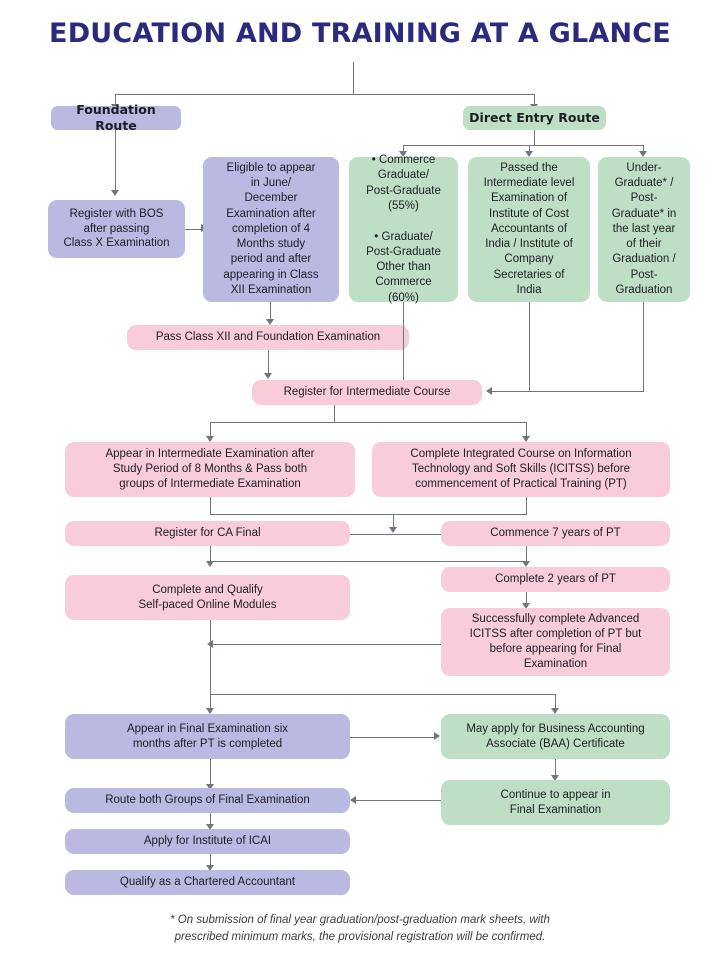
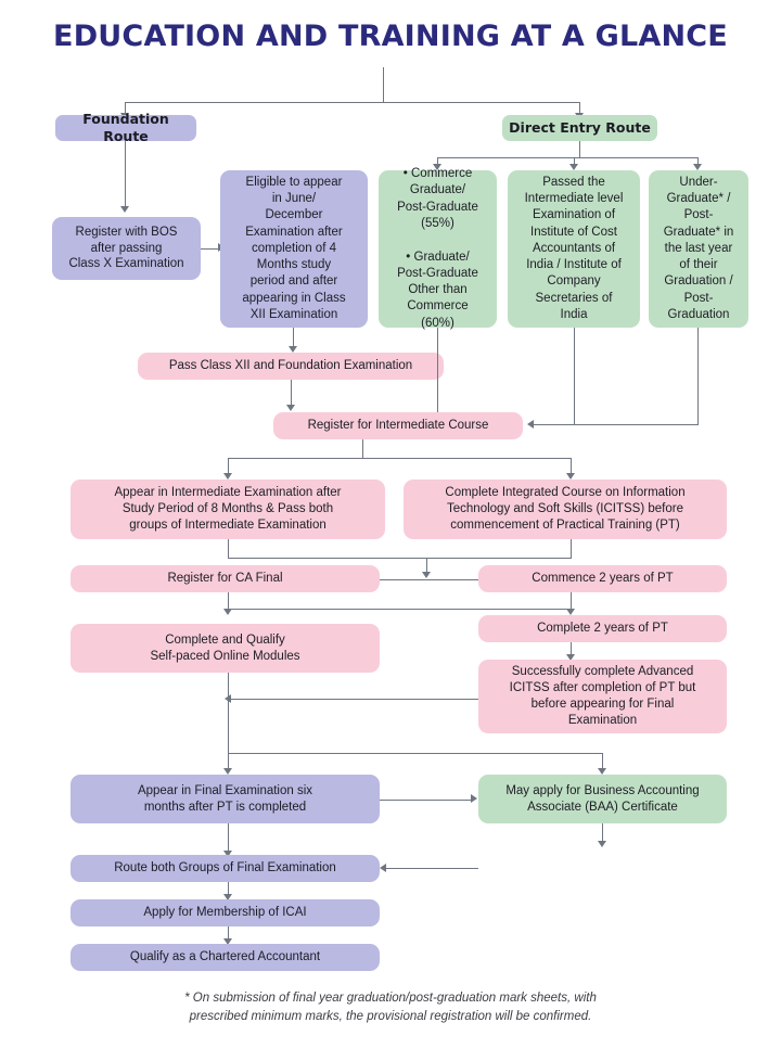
  EDUCATION AND TRAINING AT A GLANCE
  Foundation Route
  Direct Entry Route
  Register with BOS
  after passing
  Class X Examination
  Eligible to appear
  in June/
  December
  Examination after
  completion of 4
  Months study
  period and after
  appearing in Class
  XII Examination
  • Commerce
  Graduate/
  Post-Graduate
  (55%)
  • Graduate/
  Post-Graduate
  Other than
  Commerce
  (60%)
  Passed the
  Intermediate level
  Examination of
  Institute of Cost
  Accountants of
  India / Institute of
  Company
  Secretaries of
  India
  Under-
  Graduate* /
  Post-
  Graduate* in
  the last year
  of their
  Graduation /
  Post-
  Graduation
  Pass Class XII and Foundation Examination
  Register for Intermediate Course
  Appear in Intermediate Examination after
  Study Period of 8 Months & Pass both
  groups of Intermediate Examination
  Complete Integrated Course on Information
  Technology and Soft Skills (ICITSS) before
  commencement of Practical Training (PT)
  Register for CA Final
- Commence 7 years of PT
+ Commence 2 years of PT
  Complete and Qualify
  Self-paced Online Modules
  Complete 2 years of PT
  Successfully complete Advanced
  ICITSS after completion of PT but
  before appearing for Final
  Examination
  Appear in Final Examination six
  months after PT is completed
  May apply for Business Accounting
  Associate (BAA) Certificate
- Continue to appear in
- Final Examination
  Route both Groups of Final Examination
- Apply for Institute of ICAI
+ Apply for Membership of ICAI
  Qualify as a Chartered Accountant
  * On submission of final year graduation/post-graduation mark sheets, with
  prescribed minimum marks, the provisional registration will be confirmed.
